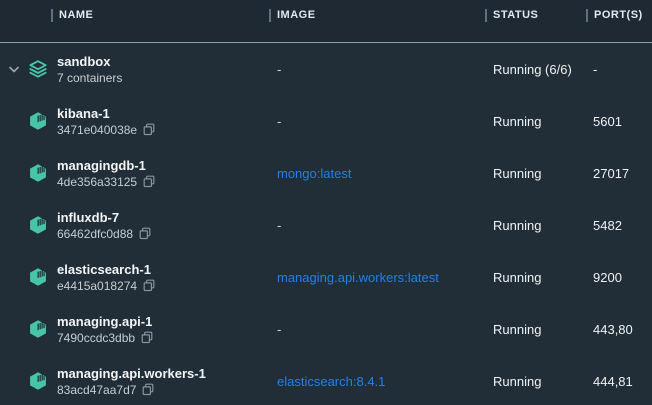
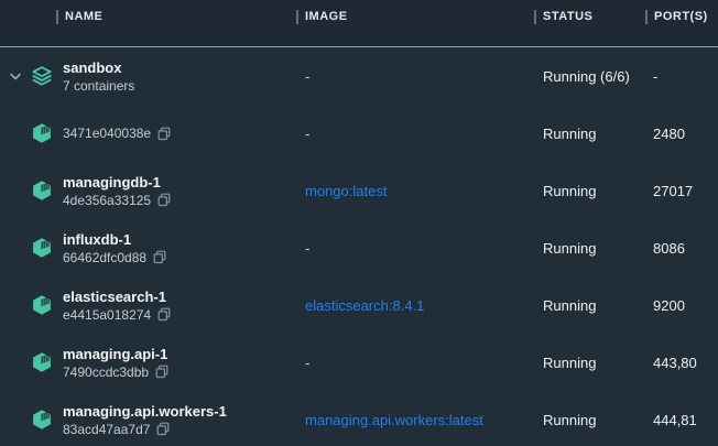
  NAME
  IMAGE
  STATUS
  PORT(S)
  sandbox
  7 containers
  -
  Running (6/6)
  -
- kibana-1
  3471e040038e
  -
  Running
- 5601
+ 2480
  managingdb-1
  4de356a33125
  mongo:latest
  Running
  27017
- influxdb-7
+ influxdb-1
  66462dfc0d88
  -
  Running
- 5482
+ 8086
  elasticsearch-1
  e4415a018274
- managing.api.workers:latest
+ elasticsearch:8.4.1
  Running
  9200
  managing.api-1
  7490ccdc3dbb
  -
  Running
  443,80
  managing.api.workers-1
  83acd47aa7d7
- elasticsearch:8.4.1
+ managing.api.workers:latest
  Running
  444,81
